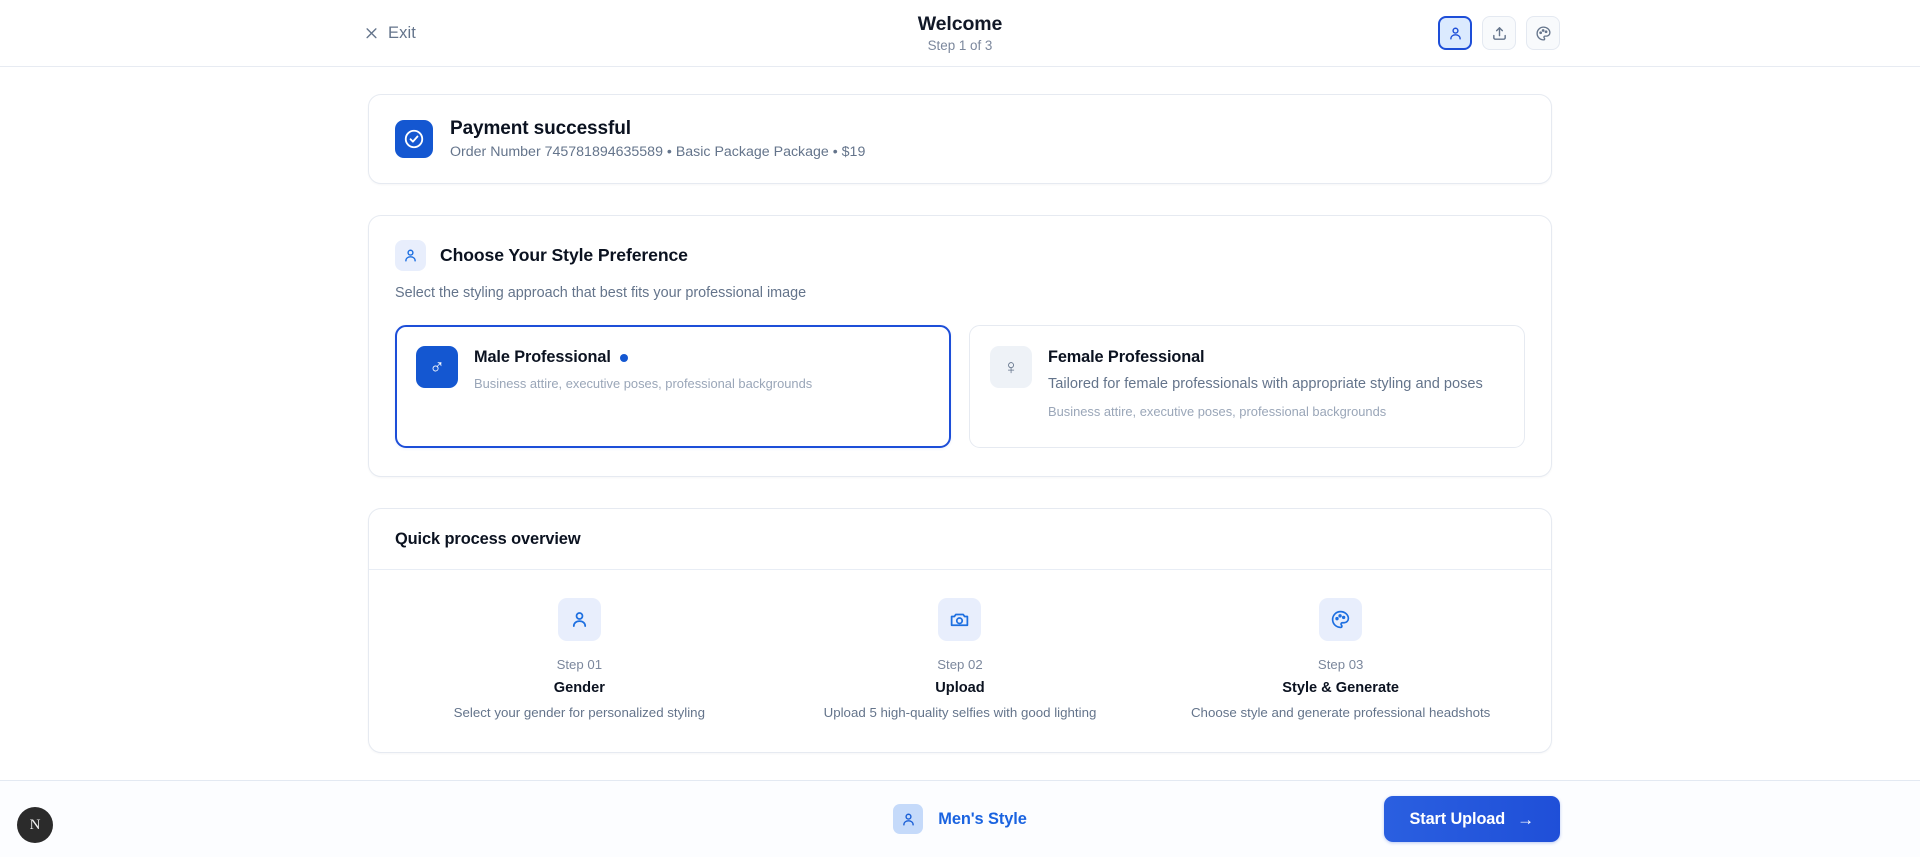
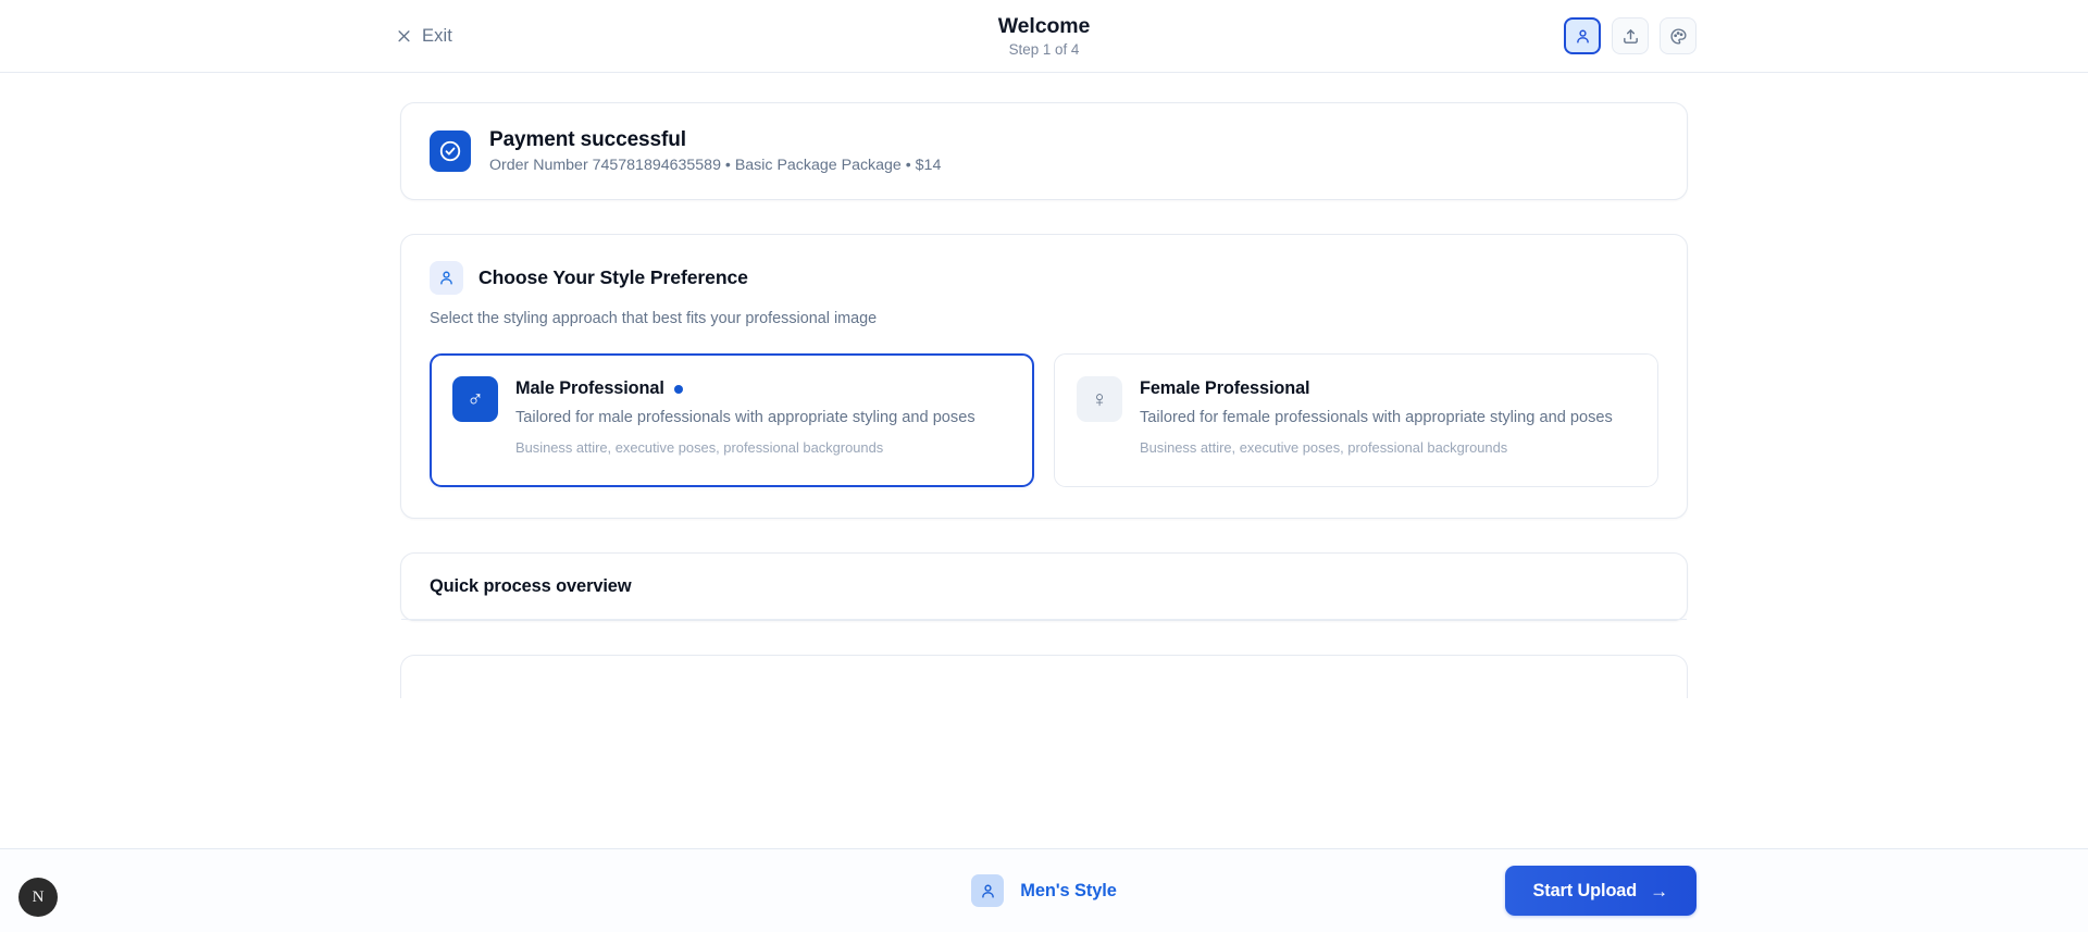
  Exit
  Welcome
- Step 1 of 3
+ Step 1 of 4
  Payment successful
- Order Number 745781894635589 • Basic Package Package • $19
+ Order Number 745781894635589 • Basic Package Package • $14
  Choose Your Style Preference
  Select the styling approach that best fits your professional image
  ♂
  Male Professional
+ Tailored for male professionals with appropriate styling and poses
  Business attire, executive poses, professional backgrounds
  ♀
  Female Professional
  Tailored for female professionals with appropriate styling and poses
  Business attire, executive poses, professional backgrounds
  Quick process overview
- Step 01
- Gender
- Select your gender for personalized styling
- Step 02
- Upload
- Upload 5 high-quality selfies with good lighting
- Step 03
- Style & Generate
- Choose style and generate professional headshots
  Men's Style
  Start Upload
  →
  N
